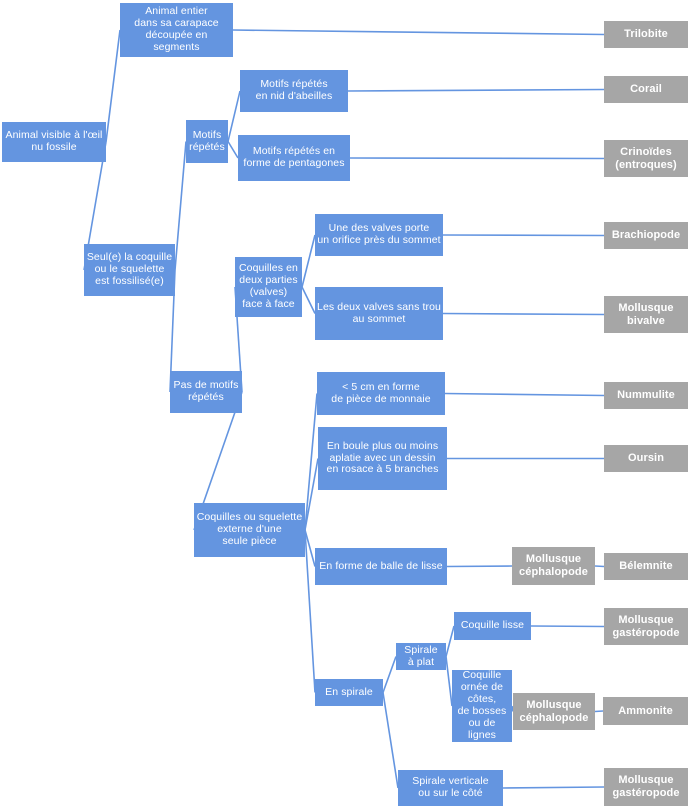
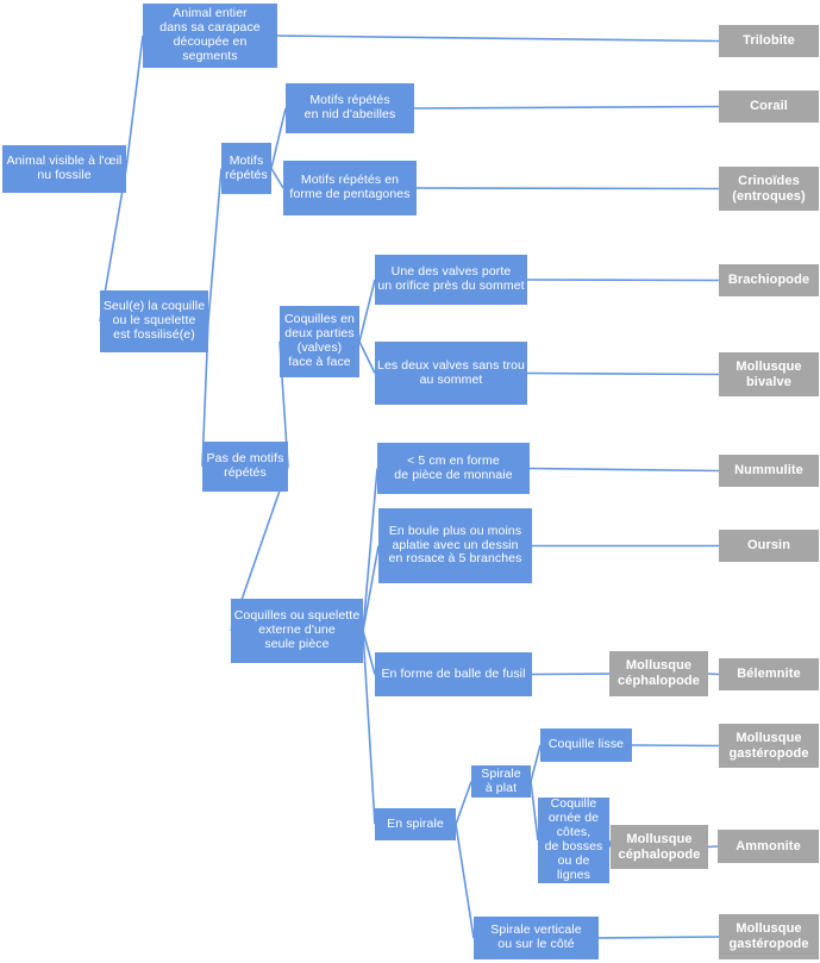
  Animal visible à l'œil
  nu fossile
  Animal entier
  dans sa carapace
  découpée en segments
  Seul(e) la coquille
  ou le squelette
  est fossilisé(e)
  Motifs
  répétés
  Pas de motifs
  répétés
  Motifs répétés
  en nid d'abeilles
  Motifs répétés en
  forme de pentagones
  Coquilles en
  deux parties
  (valves)
  face à face
  Une des valves porte
  un orifice près du sommet
  Les deux valves sans trou
  au sommet
  Coquilles ou squelette
  externe d'une
  seule pièce
  < 5 cm en forme
  de pièce de monnaie
  En boule plus ou moins
  aplatie avec un dessin
  en rosace à 5 branches
- En forme de balle de lisse
+ En forme de balle de fusil
  En spirale
  Spirale
  à plat
  Coquille lisse
  Coquille
  ornée de
  côtes,
  de bosses
  ou de lignes
  Spirale verticale
  ou sur le côté
  Mollusque
  céphalopode
  Mollusque
  céphalopode
  Trilobite
  Corail
  Crinoïdes
  (entroques)
  Brachiopode
  Mollusque
  bivalve
  Nummulite
  Oursin
  Bélemnite
  Mollusque
  gastéropode
  Ammonite
  Mollusque
  gastéropode
